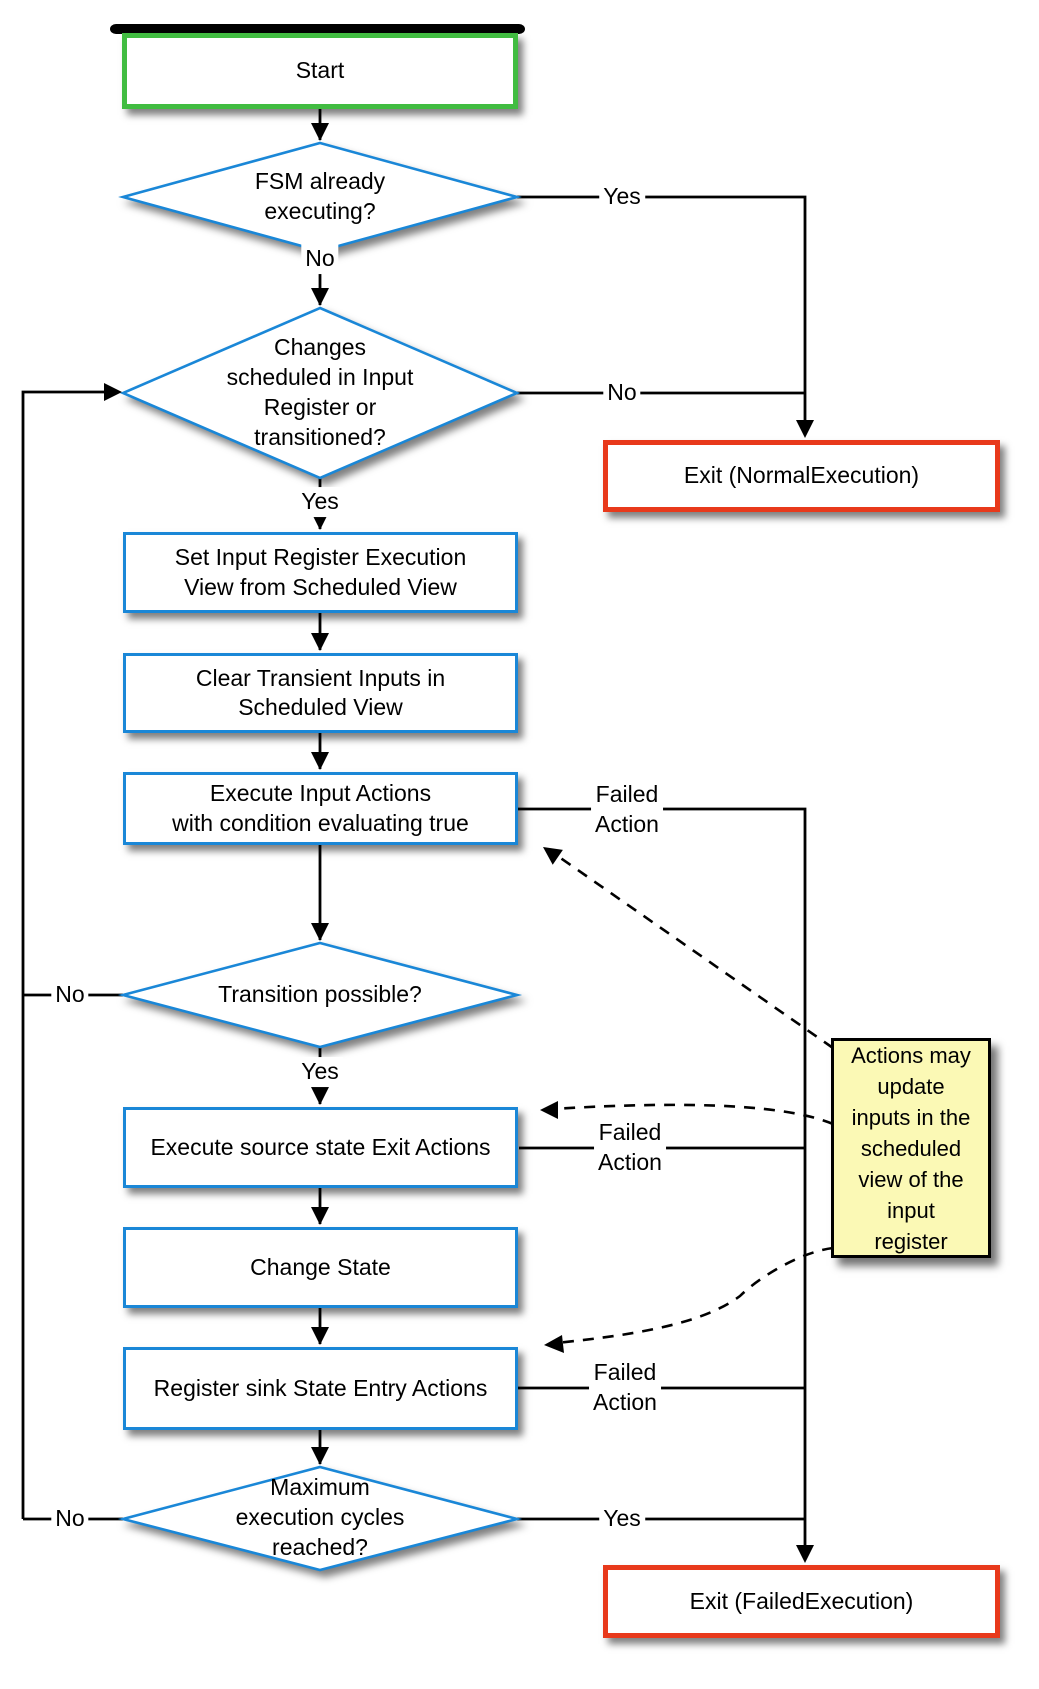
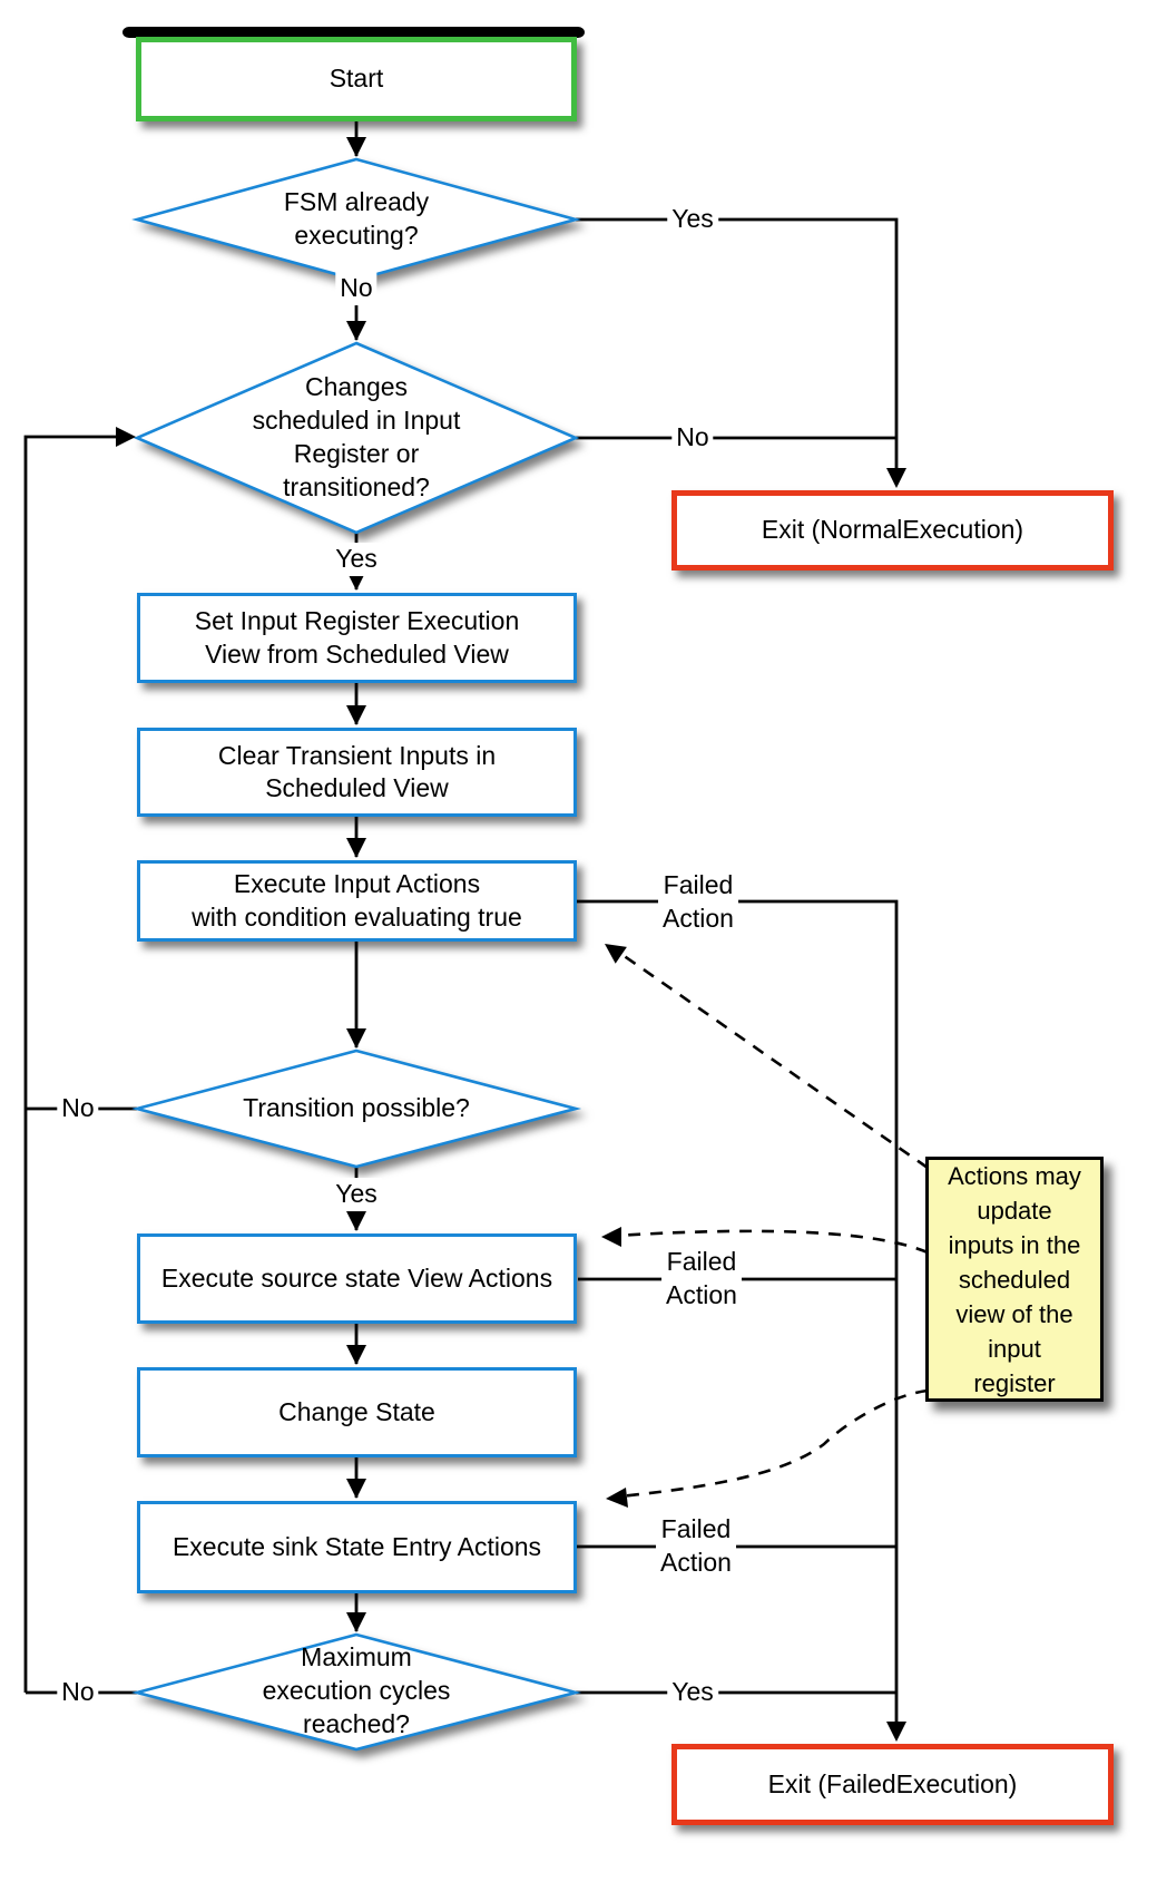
  Start
  FSM already
  executing?
  Changes
  scheduled in Input
  Register or
  transitioned?
  Exit (NormalExecution)
  Set Input Register Execution
  View from Scheduled View
  Clear Transient Inputs in
  Scheduled View
  Execute Input Actions
  with condition evaluating true
  Transition possible?
- Execute source state Exit Actions
+ Execute source state View Actions
  Change State
- Register sink State Entry Actions
+ Execute sink State Entry Actions
  Maximum
  execution cycles
  reached?
  Exit (FailedExecution)
  Actions may
  update
  inputs in the
  scheduled
  view of the
  input
  register
  Yes
  No
  No
  Yes
  Failed
  Action
  No
  Yes
  Failed
  Action
  Failed
  Action
  No
  Yes
